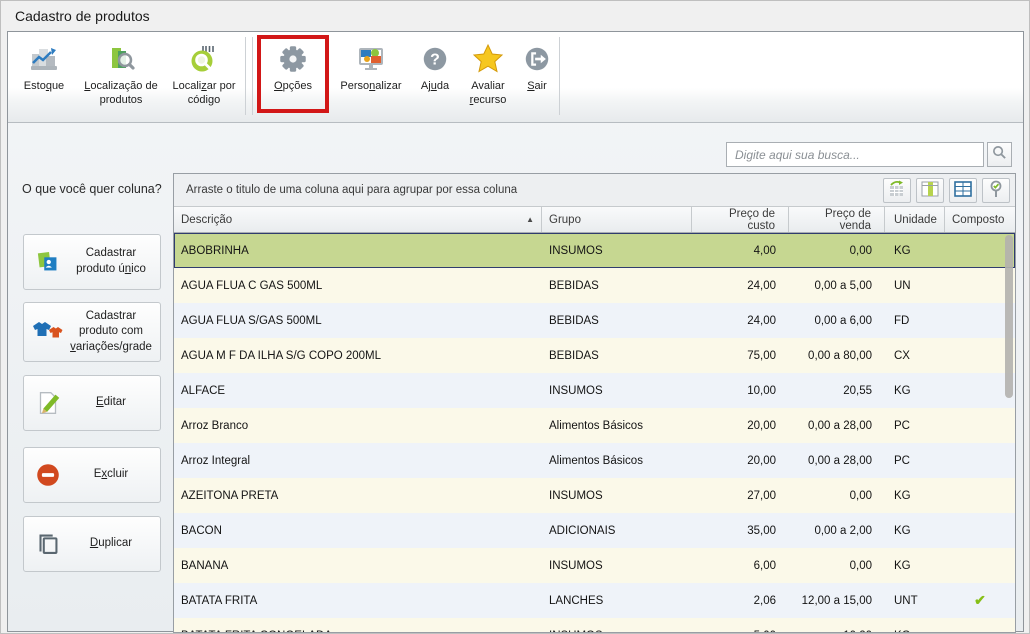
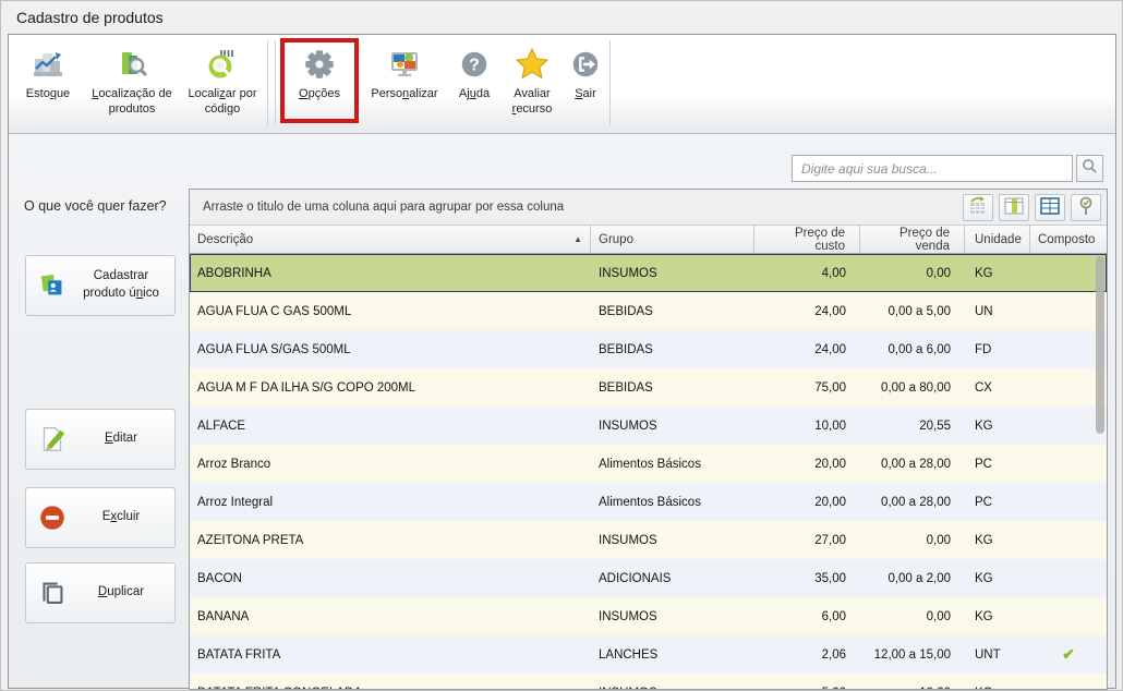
  Cadastro de produtos
  Estoque
  Localização de produtos
  Localizar por código
  Opções
  Personalizar
  ?
  Ajuda
  Avaliar recurso
  Sair
  Digite aqui sua busca...
- O que você quer coluna?
+ O que você quer fazer?
  Cadastrar produto único
- Cadastrar produto com variações/grade
  Editar
  Excluir
  Duplicar
  Arraste o titulo de uma coluna aqui para agrupar por essa coluna
  Descrição
  ▲
  Grupo
  Preço de custo
  Preço de venda
  Unidade
  Composto
  ABOBRINHA
  INSUMOS
  4,00
  0,00
  KG
  AGUA FLUA C GAS 500ML
  BEBIDAS
  24,00
  0,00 a 5,00
  UN
  AGUA FLUA S/GAS 500ML
  BEBIDAS
  24,00
  0,00 a 6,00
  FD
  AGUA M F DA ILHA S/G COPO 200ML
  BEBIDAS
  75,00
  0,00 a 80,00
  CX
  ALFACE
  INSUMOS
  10,00
  20,55
  KG
  Arroz Branco
  Alimentos Básicos
  20,00
  0,00 a 28,00
  PC
  Arroz Integral
  Alimentos Básicos
  20,00
  0,00 a 28,00
  PC
  AZEITONA PRETA
  INSUMOS
  27,00
  0,00
  KG
  BACON
  ADICIONAIS
  35,00
  0,00 a 2,00
  KG
  BANANA
  INSUMOS
  6,00
  0,00
  KG
  BATATA FRITA
  LANCHES
  2,06
  12,00 a 15,00
  UNT
  ✔
